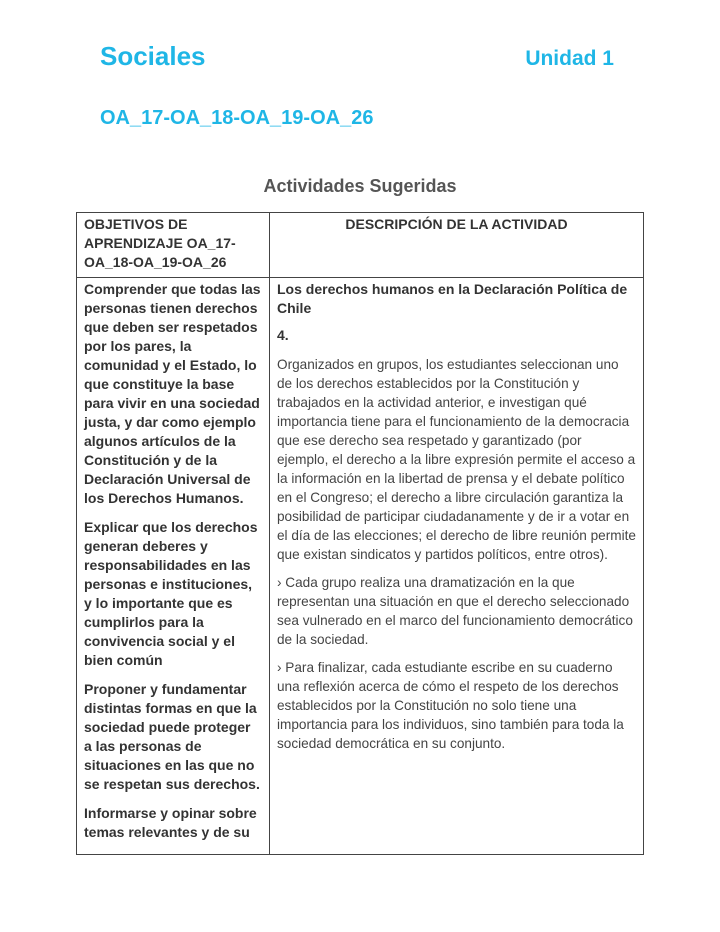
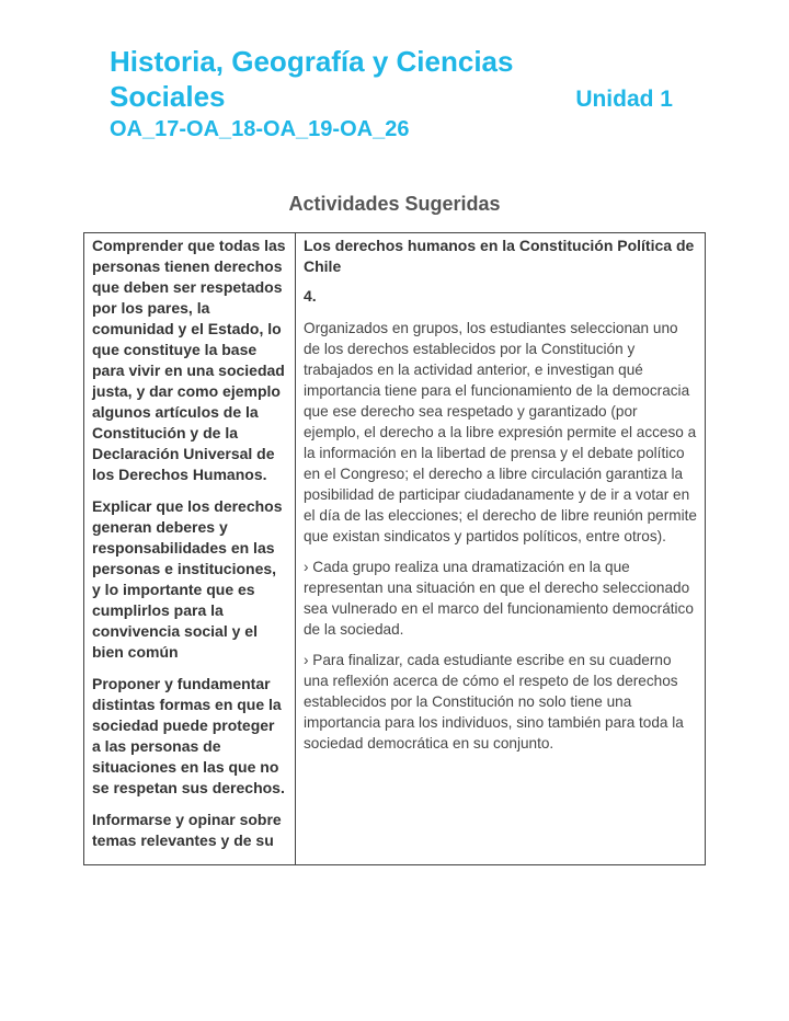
+ Historia, Geografía y Ciencias
  Sociales
  Unidad 1
  OA_17-OA_18-OA_19-OA_26
  Actividades Sugeridas
- OBJETIVOS DE APRENDIZAJE OA_17-OA_18-OA_19-OA_26	DESCRIPCIÓN DE LA ACTIVIDAD
- Comprender que todas las personas tienen derechos que deben ser respetados por los pares, la comunidad y el Estado, lo que constituye la base para vivir en una sociedad justa, y dar como ejemplo algunos artículos de la Constitución y de la Declaración Universal de los Derechos Humanos. Explicar que los derechos generan deberes y responsabilidades en las personas e instituciones, y lo importante que es cumplirlos para la convivencia social y el bien común Proponer y fundamentar distintas formas en que la sociedad puede proteger a las personas de situaciones en las que no se respetan sus derechos. Informarse y opinar sobre temas relevantes y de su	Los derechos humanos en la Declaración Política de Chile 4. Organizados en grupos, los estudiantes seleccionan uno de los derechos establecidos por la Constitución y trabajados en la actividad anterior, e investigan qué importancia tiene para el funcionamiento de la democracia que ese derecho sea respetado y garantizado (por ejemplo, el derecho a la libre expresión permite el acceso a la información en la libertad de prensa y el debate político en el Congreso; el derecho a libre circulación garantiza la posibilidad de participar ciudadanamente y de ir a votar en el día de las elecciones; el derecho de libre reunión permite que existan sindicatos y partidos políticos, entre otros). › Cada grupo realiza una dramatización en la que representan una situación en que el derecho seleccionado sea vulnerado en el marco del funcionamiento democrático de la sociedad. › Para finalizar, cada estudiante escribe en su cuaderno una reflexión acerca de cómo el respeto de los derechos establecidos por la Constitución no solo tiene una importancia para los individuos, sino también para toda la sociedad democrática en su conjunto.
+ Comprender que todas las personas tienen derechos que deben ser respetados por los pares, la comunidad y el Estado, lo que constituye la base para vivir en una sociedad justa, y dar como ejemplo algunos artículos de la Constitución y de la Declaración Universal de los Derechos Humanos. Explicar que los derechos generan deberes y responsabilidades en las personas e instituciones, y lo importante que es cumplirlos para la convivencia social y el bien común Proponer y fundamentar distintas formas en que la sociedad puede proteger a las personas de situaciones en las que no se respetan sus derechos. Informarse y opinar sobre temas relevantes y de su	Los derechos humanos en la Constitución Política de Chile 4. Organizados en grupos, los estudiantes seleccionan uno de los derechos establecidos por la Constitución y trabajados en la actividad anterior, e investigan qué importancia tiene para el funcionamiento de la democracia que ese derecho sea respetado y garantizado (por ejemplo, el derecho a la libre expresión permite el acceso a la información en la libertad de prensa y el debate político en el Congreso; el derecho a libre circulación garantiza la posibilidad de participar ciudadanamente y de ir a votar en el día de las elecciones; el derecho de libre reunión permite que existan sindicatos y partidos políticos, entre otros). › Cada grupo realiza una dramatización en la que representan una situación en que el derecho seleccionado sea vulnerado en el marco del funcionamiento democrático de la sociedad. › Para finalizar, cada estudiante escribe en su cuaderno una reflexión acerca de cómo el respeto de los derechos establecidos por la Constitución no solo tiene una importancia para los individuos, sino también para toda la sociedad democrática en su conjunto.
